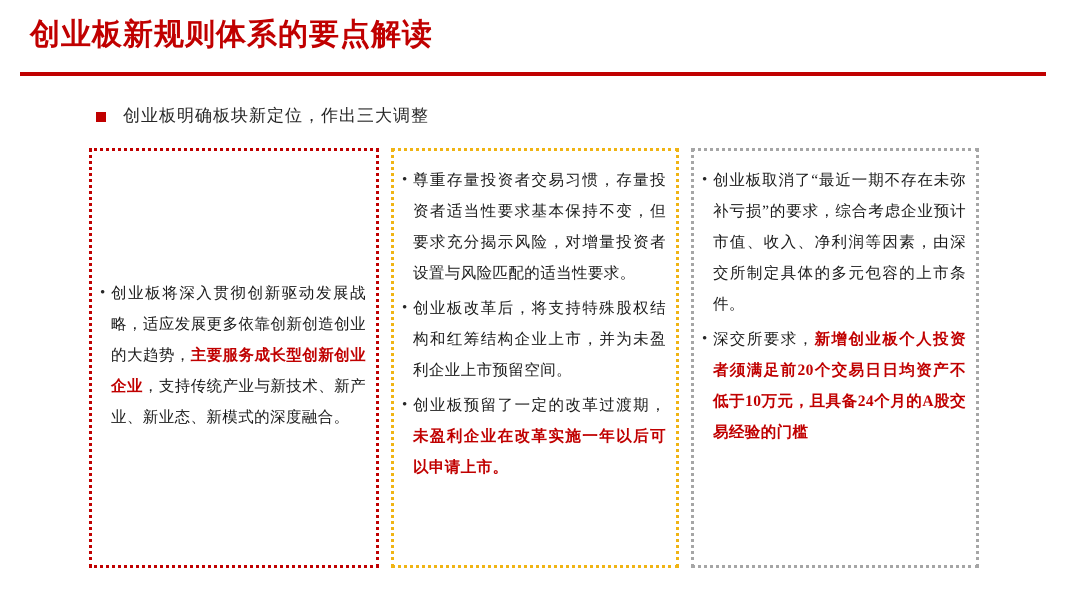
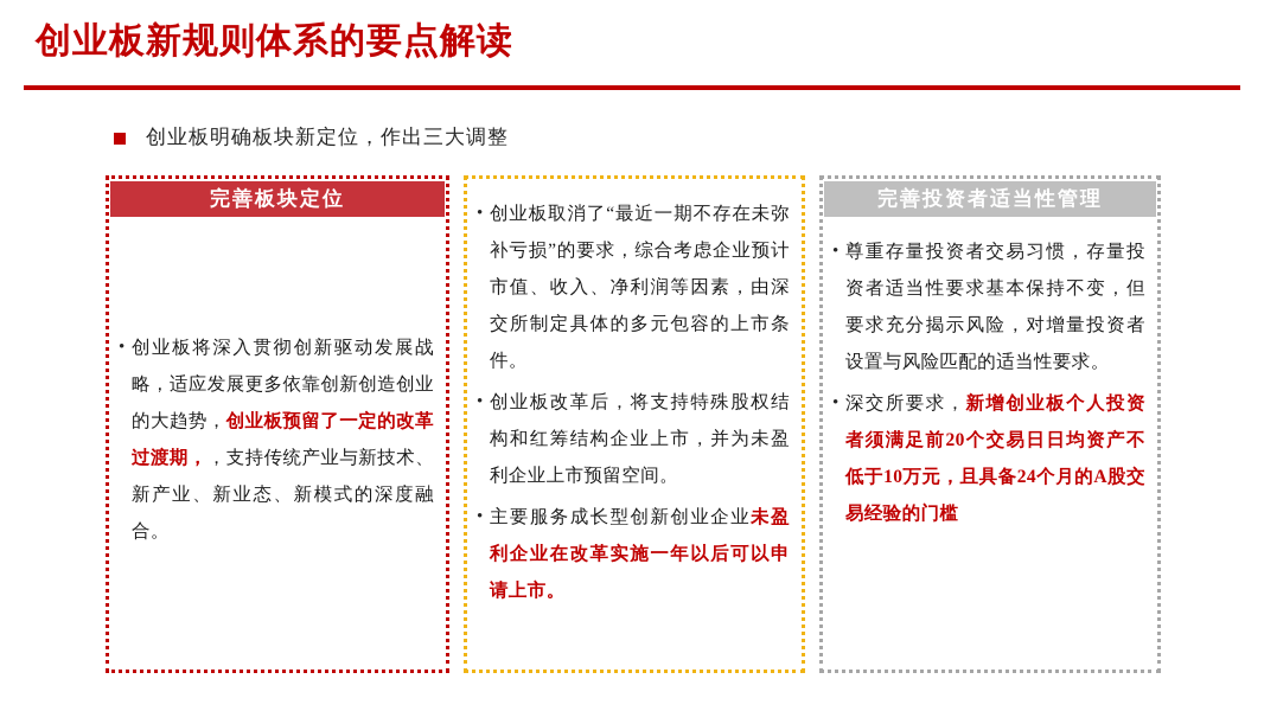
  创业板新规则体系的要点解读
  创业板明确板块新定位，作出三大调整
+ 完善板块定位
  •
- 创业板将深入贯彻创新驱动发展战略，适应发展更多依靠创新创造创业的大趋势，主要服务成长型创新创业企业，支持传统产业与新技术、新产业、新业态、新模式的深度融合。
+ 创业板将深入贯彻创新驱动发展战略，适应发展更多依靠创新创造创业的大趋势，创业板预留了一定的改革过渡期，，支持传统产业与新技术、新产业、新业态、新模式的深度融合。
  •
- 尊重存量投资者交易习惯，存量投资者适当性要求基本保持不变，但要求充分揭示风险，对增量投资者设置与风险匹配的适当性要求。
+ 创业板取消了“最近一期不存在未弥补亏损”的要求，综合考虑企业预计市值、收入、净利润等因素，由深交所制定具体的多元包容的上市条件。
  •
  创业板改革后，将支持特殊股权结构和红筹结构企业上市，并为未盈利企业上市预留空间。
  •
- 创业板预留了一定的改革过渡期，未盈利企业在改革实施一年以后可以申请上市。
+ 主要服务成长型创新创业企业未盈利企业在改革实施一年以后可以申请上市。
+ 完善投资者适当性管理
  •
- 创业板取消了“最近一期不存在未弥补亏损”的要求，综合考虑企业预计市值、收入、净利润等因素，由深交所制定具体的多元包容的上市条件。
+ 尊重存量投资者交易习惯，存量投资者适当性要求基本保持不变，但要求充分揭示风险，对增量投资者设置与风险匹配的适当性要求。
  •
  深交所要求，新增创业板个人投资者须满足前20个交易日日均资产不低于10万元，且具备24个月的A股交易经验的门槛
